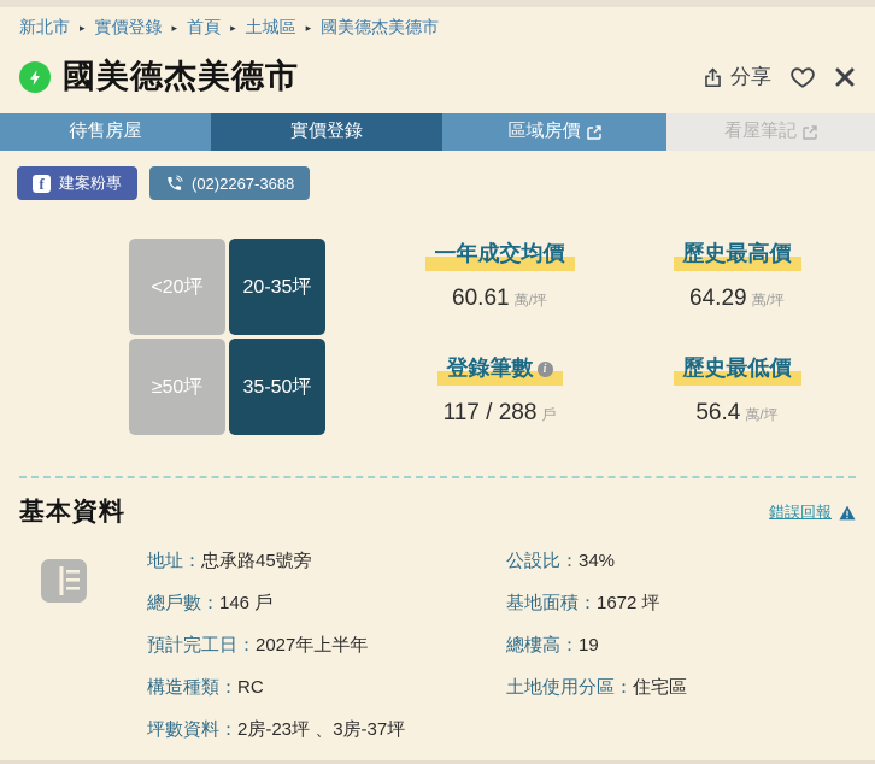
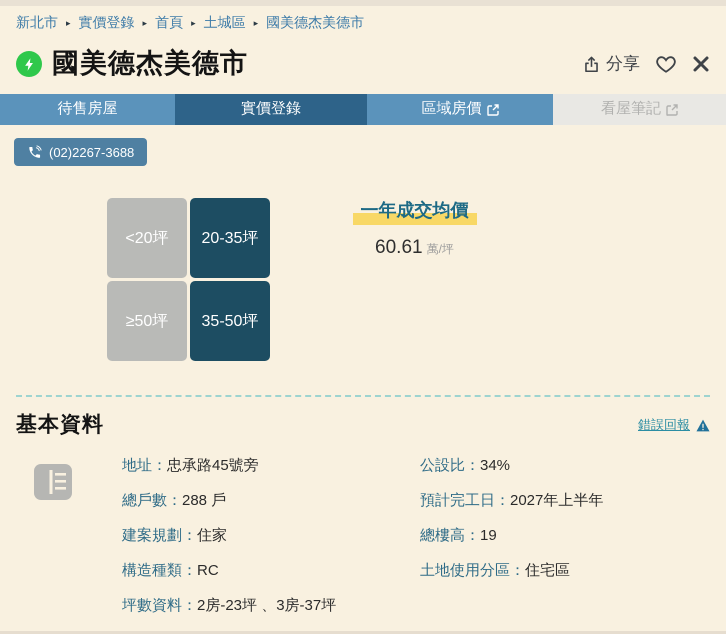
  新北市
  ▸
  實價登錄
  ▸
  首頁
  ▸
  土城區
  ▸
  國美德杰美德市
  國美德杰美德市
  分享
  待售房屋
  實價登錄
  區域房價
  看屋筆記
- f
- 建案粉專
  (02)2267-3688
  <20坪
  20-35坪
  ≥50坪
  35-50坪
  一年成交均價
  60.61 萬/坪
- 歷史最高價
- 64.29 萬/坪
- 登錄筆數 i
- 117 / 288 戶
- 歷史最低價
- 56.4 萬/坪
  基本資料
  錯誤回報
  地址：忠承路45號旁
  公設比：34%
- 總戶數：146 戶
+ 總戶數：288 戶
- 基地面積：1672 坪
  預計完工日：2027年上半年
+ 建案規劃：住家
  總樓高：19
  構造種類：RC
  土地使用分區：住宅區
  坪數資料：2房-23坪 、3房-37坪
